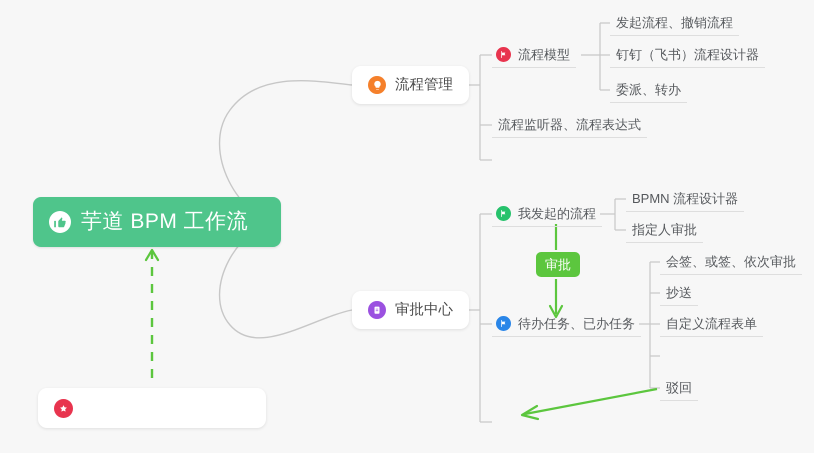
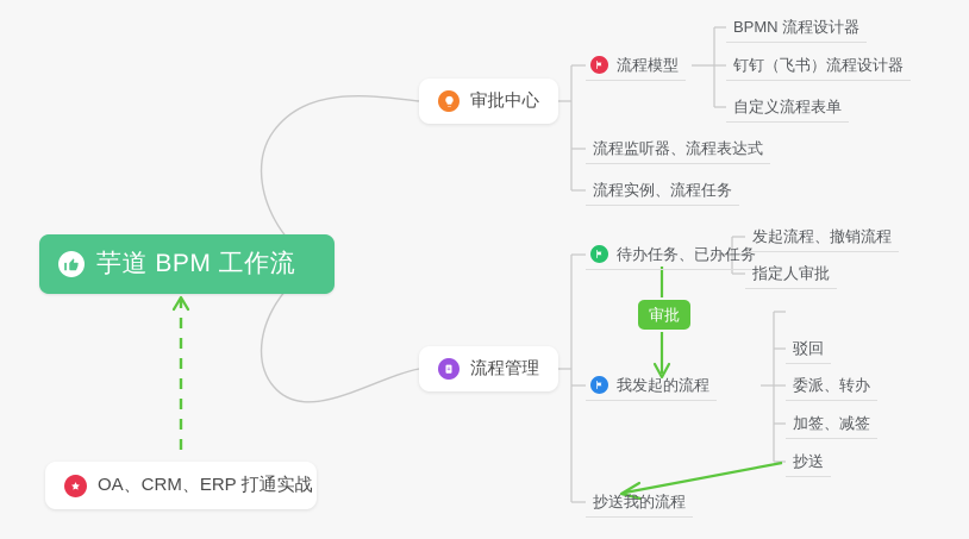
  芋道 BPM 工作流
- 流程管理
+ 审批中心
  流程模型
- 发起流程、撤销流程
+ BPMN 流程设计器
  钉钉（飞书）流程设计器
- 委派、转办
+ 自定义流程表单
  流程监听器、流程表达式
+ 流程实例、流程任务
- 审批中心
+ 流程管理
- 我发起的流程
+ 待办任务、已办任务
- BPMN 流程设计器
+ 发起流程、撤销流程
  指定人审批
  审批
- 待办任务、已办任务
+ 我发起的流程
- 会签、或签、依次审批
- 抄送
+ 驳回
- 自定义流程表单
+ 委派、转办
+ 加签、减签
- 驳回
+ 抄送
+ 抄送我的流程
+ OA、CRM、ERP 打通实战
